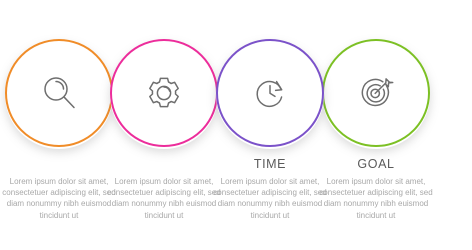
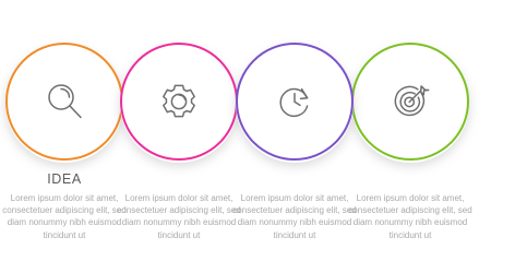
+ IDEA
  Lorem ipsum dolor sit amet, consectetuer adipiscing elit, sed diam nonummy nibh euismod tincidunt ut
  Lorem ipsum dolor sit amet, consectetuer adipiscing elit, sed diam nonummy nibh euismod tincidunt ut
- TIME
  Lorem ipsum dolor sit amet, consectetuer adipiscing elit, sed diam nonummy nibh euismod tincidunt ut
- GOAL
  Lorem ipsum dolor sit amet, consectetuer adipiscing elit, sed diam nonummy nibh euismod tincidunt ut
